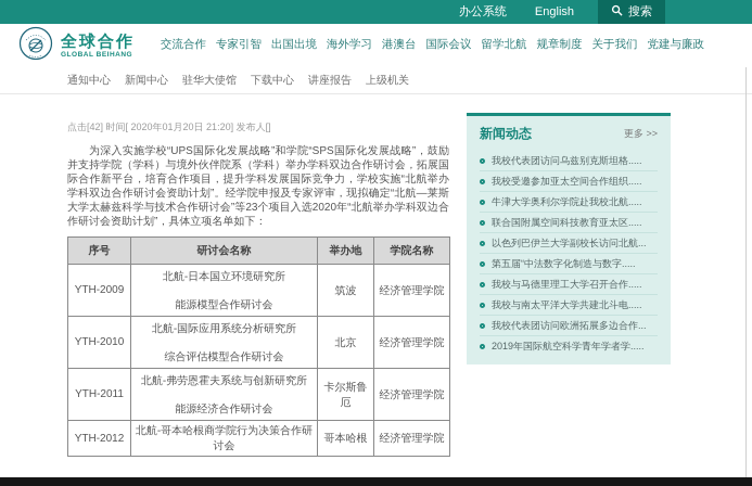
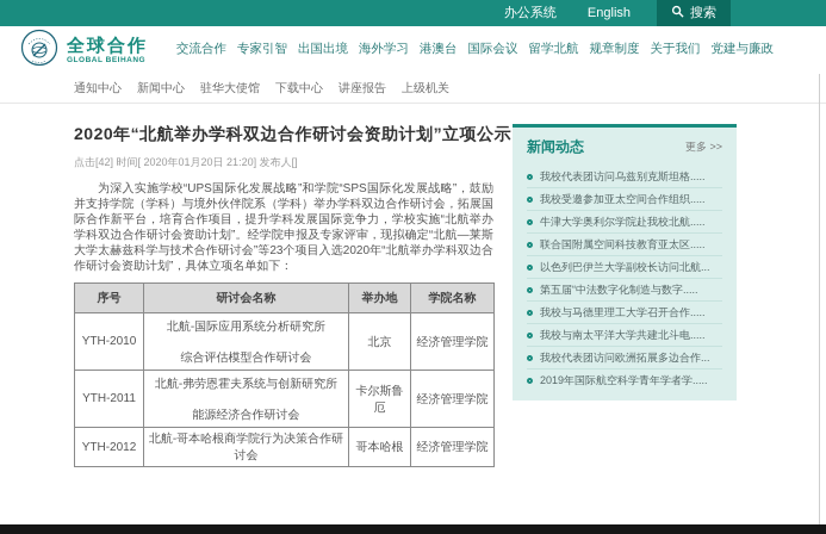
  办公系统
  English
  搜索
  全球合作
  交流合作
  专家引智
  出国出境
  海外学习
  港澳台
  国际会议
  留学北航
  规章制度
  关于我们
  党建与廉政
  通知中心
  新闻中心
  驻华大使馆
  下载中心
  讲座报告
  上级机关
+ 2020年“北航举办学科双边合作研讨会资助计划”立项公示
  点击[42] 时间[ 2020年01月20日 21:20] 发布人[]
  为深入实施学校“UPS国际化发展战略”和学院“SPS国际化发展战略”，鼓励并支持学院（学科）与境外伙伴院系（学科）举办学科双边合作研讨会，拓展国际合作新平台，培育合作项目，提升学科发展国际竞争力，学校实施“北航举办学科双边合作研讨会资助计划”。经学院申报及专家评审，现拟确定“北航—莱斯大学太赫兹科学与技术合作研讨会”等23个项目入选2020年“北航举办学科双边合作研讨会资助计划”，具体立项名单如下：
  序号	研讨会名称	举办地	学院名称
- YTH-2009	北航-日本国立环境研究所 能源模型合作研讨会	筑波	经济管理学院
  YTH-2010	北航-国际应用系统分析研究所 综合评估模型合作研讨会	北京	经济管理学院
  YTH-2011	北航-弗劳恩霍夫系统与创新研究所 能源经济合作研讨会	卡尔斯鲁厄	经济管理学院
  YTH-2012	北航-哥本哈根商学院行为决策合作研讨会	哥本哈根	经济管理学院
  新闻动态
  更多 >>
  我校代表团访问乌兹别克斯坦格.....
  我校受邀参加亚太空间合作组织.....
  牛津大学奥利尔学院赴我校北航.....
  联合国附属空间科技教育亚太区.....
  以色列巴伊兰大学副校长访问北航...
  第五届“中法数字化制造与数字.....
  我校与马德里理工大学召开合作.....
  我校与南太平洋大学共建北斗电.....
  我校代表团访问欧洲拓展多边合作...
  2019年国际航空科学青年学者学.....
